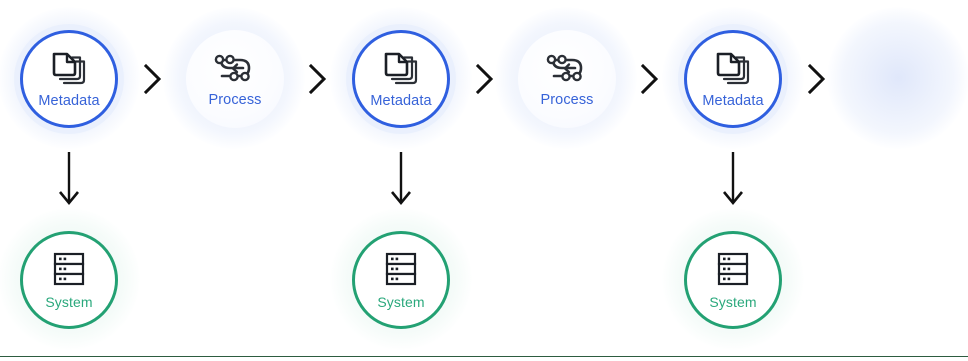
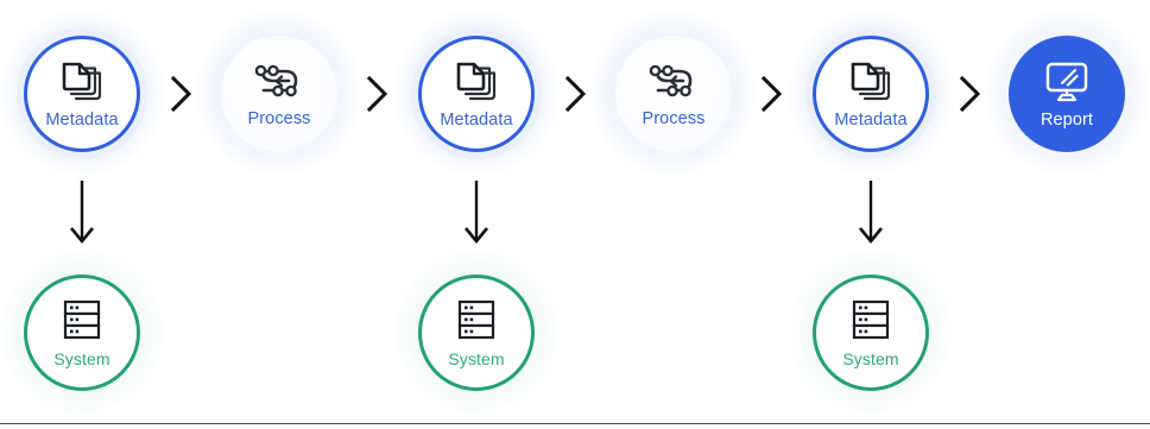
  Metadata
  Process
  Metadata
  Process
  Metadata
+ Report
  System
  System
  System
